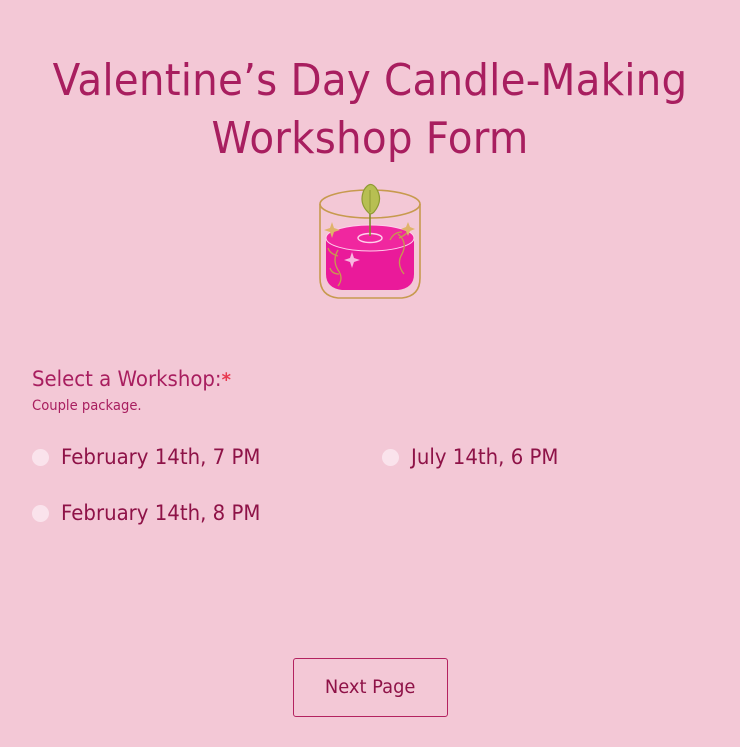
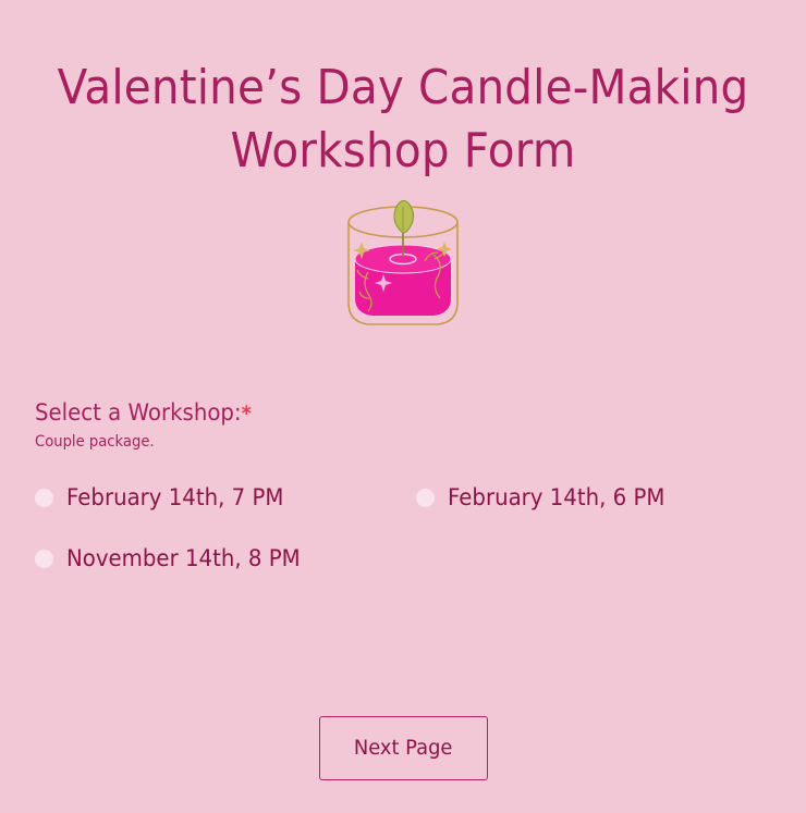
  Valentine’s Day Candle-Making
  Workshop Form
  Select a Workshop:*
  Couple package.
  February 14th, 7 PM
- July 14th, 6 PM
+ February 14th, 6 PM
- February 14th, 8 PM
+ November 14th, 8 PM
  Next Page
